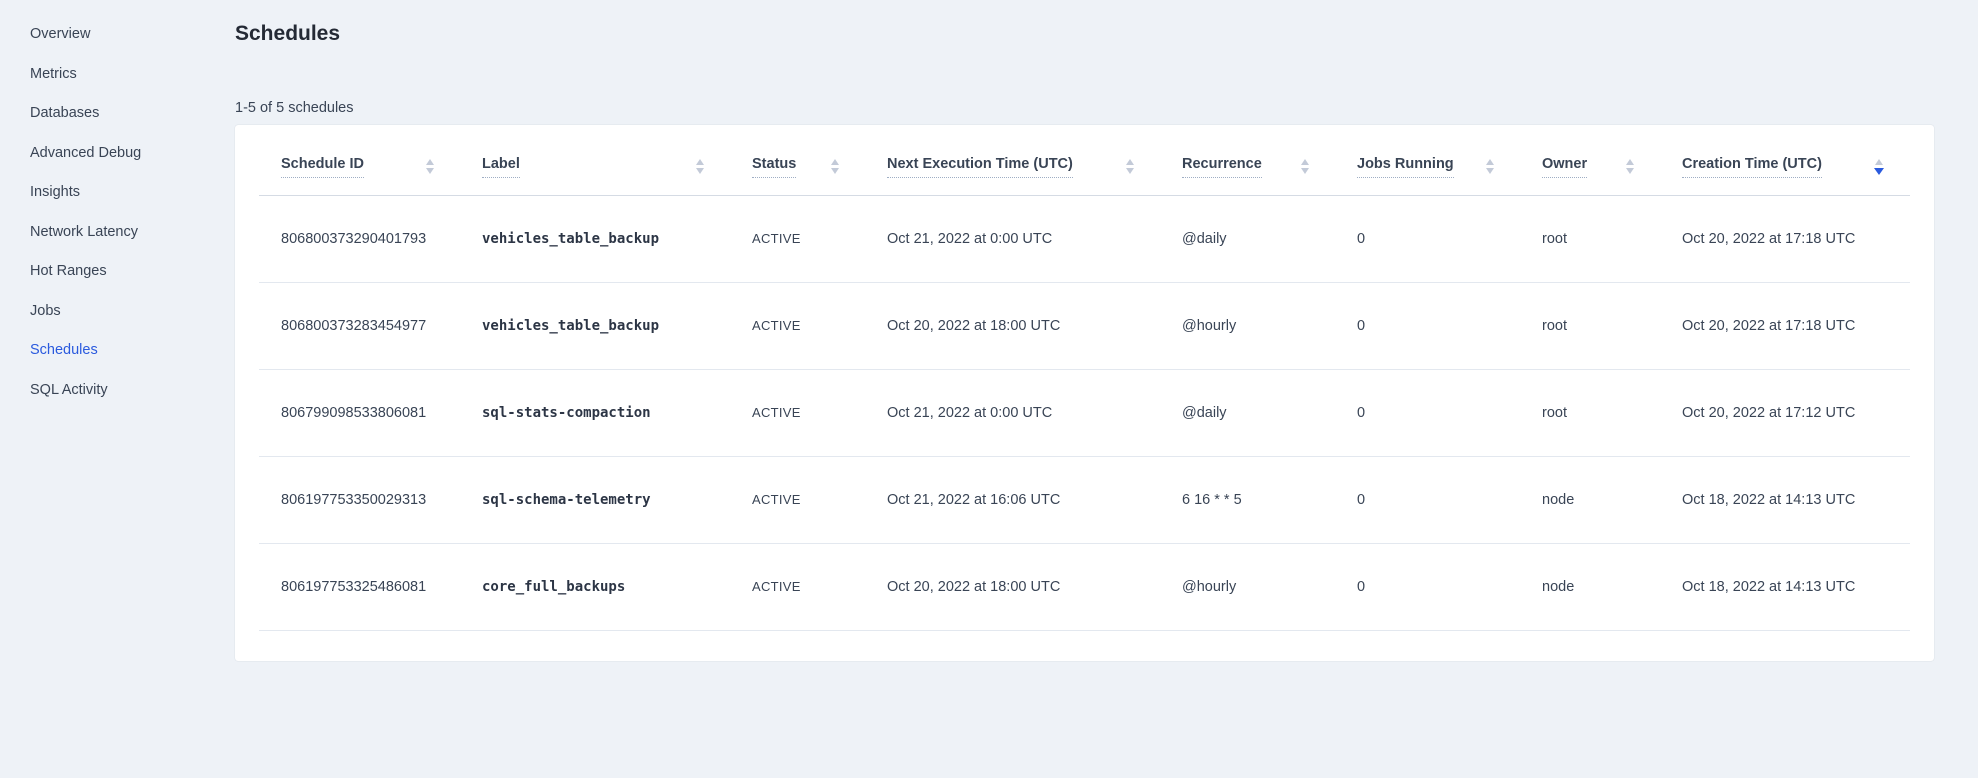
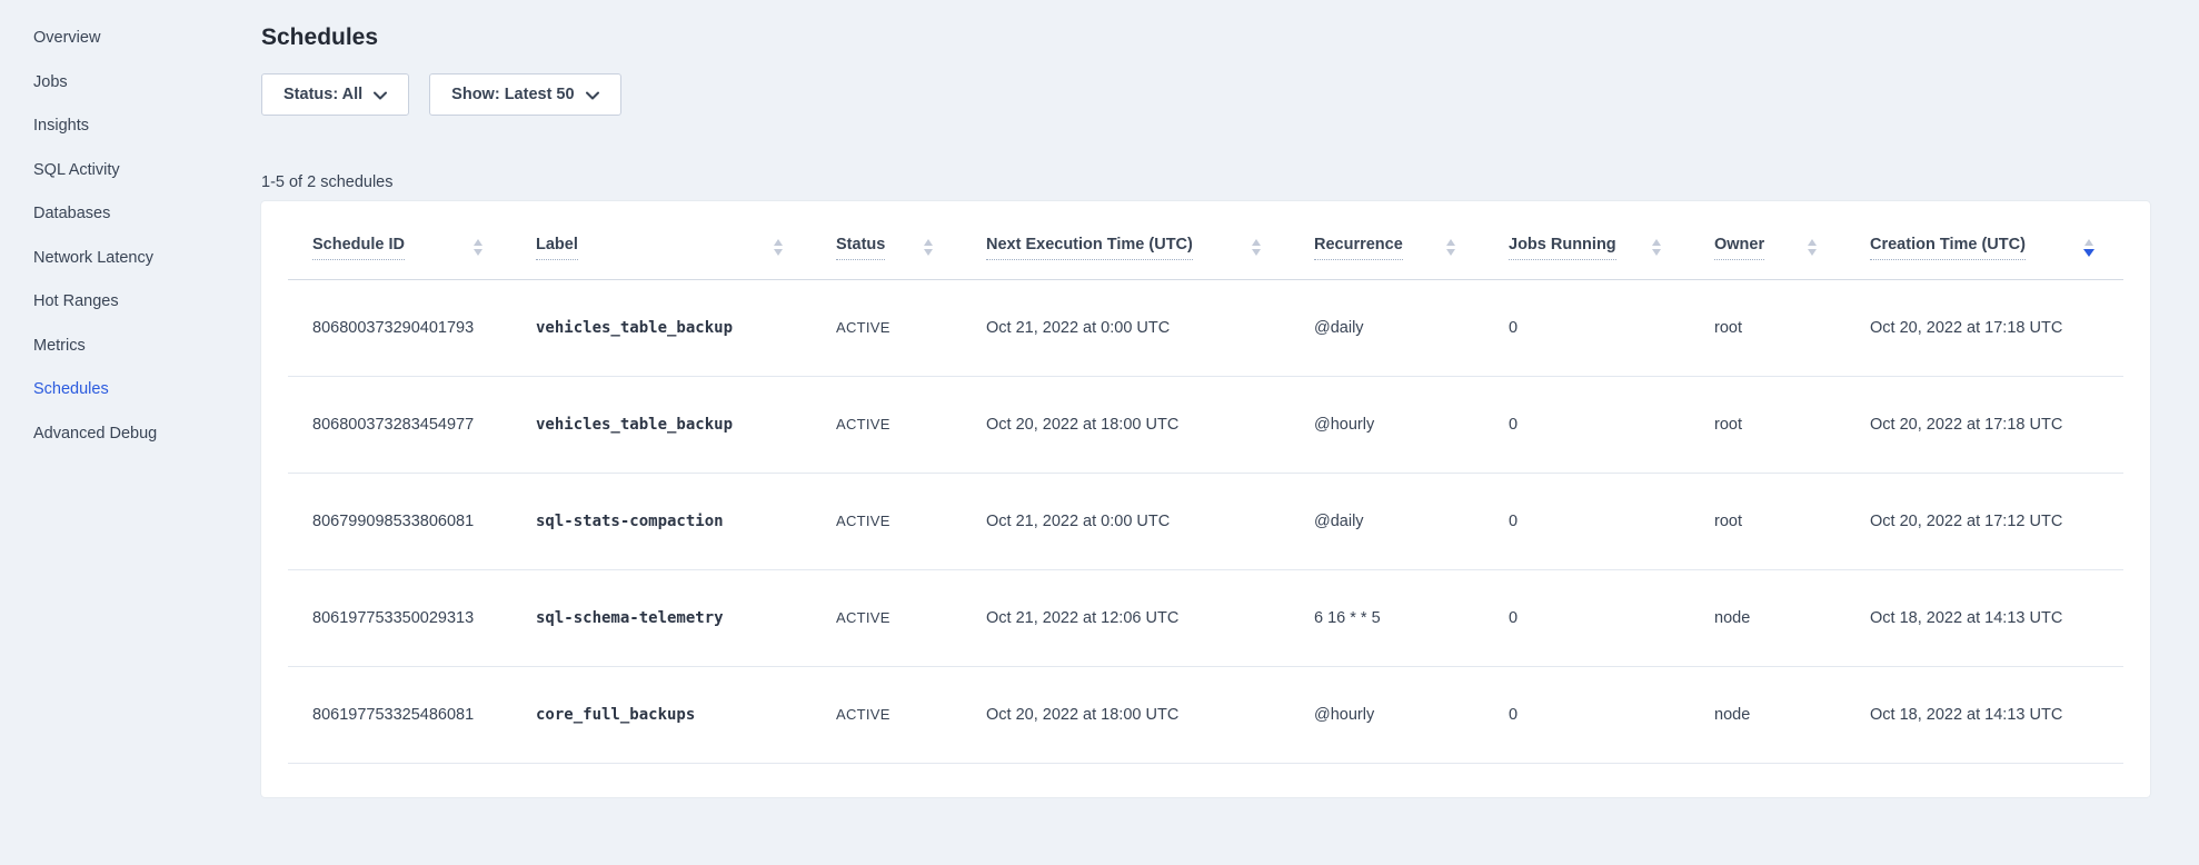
  Overview
- Metrics
+ Jobs
- Databases
+ Insights
- Advanced Debug
+ SQL Activity
- Insights
+ Databases
  Network Latency
  Hot Ranges
- Jobs
+ Metrics
  Schedules
- SQL Activity
+ Advanced Debug
  Schedules
+ Status: All
+ Show: Latest 50
- 1-5 of 5 schedules
+ 1-5 of 2 schedules
  Schedule ID	Label	Status	Next Execution Time (UTC)	Recurrence	Jobs Running	Owner	Creation Time (UTC)
  806800373290401793	vehicles_table_backup	ACTIVE	Oct 21, 2022 at 0:00 UTC	@daily	0	root	Oct 20, 2022 at 17:18 UTC
  806800373283454977	vehicles_table_backup	ACTIVE	Oct 20, 2022 at 18:00 UTC	@hourly	0	root	Oct 20, 2022 at 17:18 UTC
  806799098533806081	sql-stats-compaction	ACTIVE	Oct 21, 2022 at 0:00 UTC	@daily	0	root	Oct 20, 2022 at 17:12 UTC
- 806197753350029313	sql-schema-telemetry	ACTIVE	Oct 21, 2022 at 16:06 UTC	6 16 * * 5	0	node	Oct 18, 2022 at 14:13 UTC
+ 806197753350029313	sql-schema-telemetry	ACTIVE	Oct 21, 2022 at 12:06 UTC	6 16 * * 5	0	node	Oct 18, 2022 at 14:13 UTC
  806197753325486081	core_full_backups	ACTIVE	Oct 20, 2022 at 18:00 UTC	@hourly	0	node	Oct 18, 2022 at 14:13 UTC
